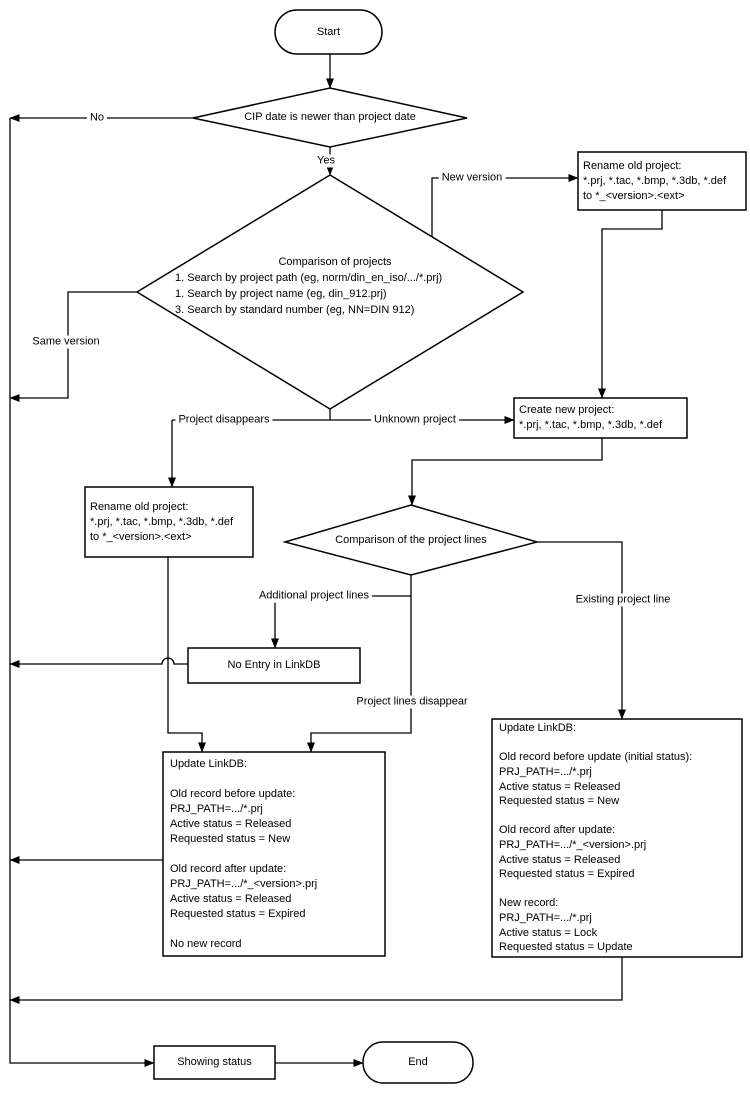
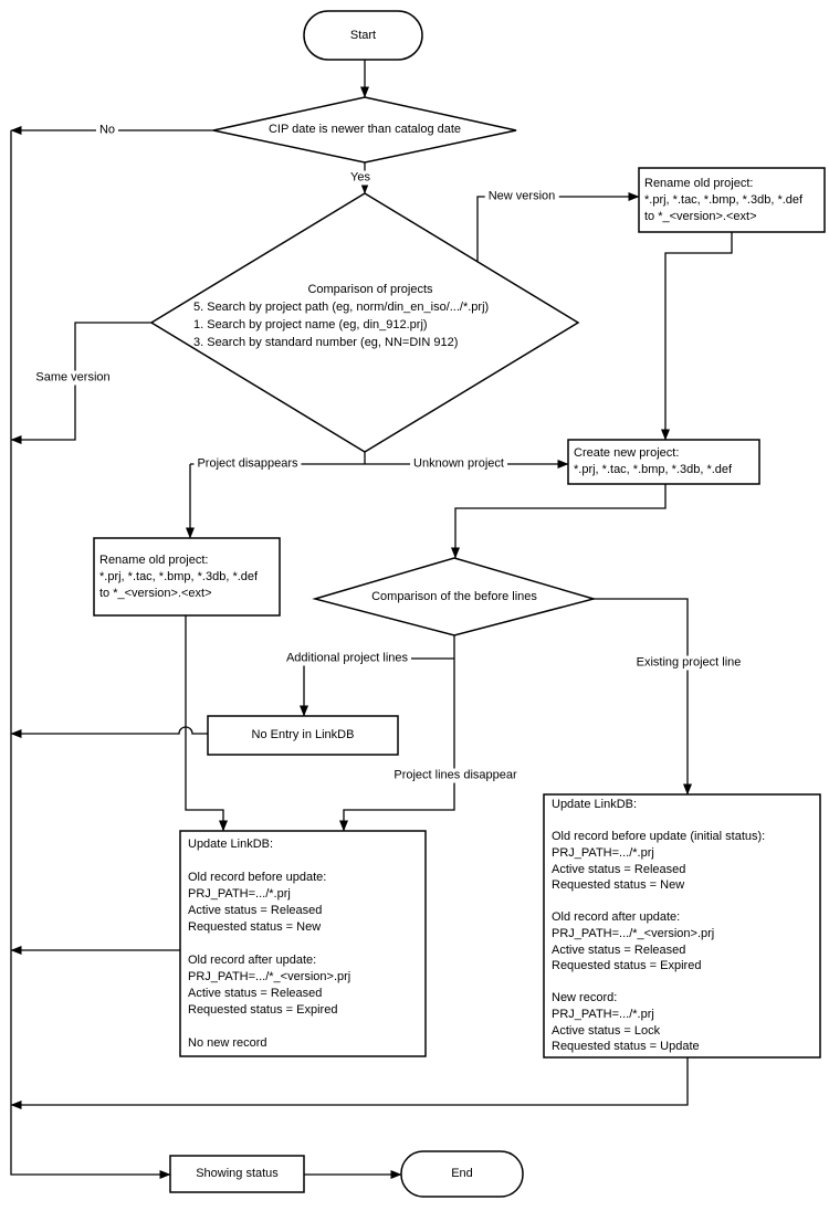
  Start
- CIP date is newer than project date
+ CIP date is newer than catalog date
  Comparison of projects
- 1. Search by project path (eg, norm/din_en_iso/.../*.prj)
+ 5. Search by project path (eg, norm/din_en_iso/.../*.prj)
  1. Search by project name (eg, din_912.prj)
  3. Search by standard number (eg, NN=DIN 912)
  Rename old project:
  *.prj, *.tac, *.bmp, *.3db, *.def
  to *_<version>.<ext>
  Create new project:
  *.prj, *.tac, *.bmp, *.3db, *.def
  Rename old project:
  *.prj, *.tac, *.bmp, *.3db, *.def
  to *_<version>.<ext>
- Comparison of the project lines
+ Comparison of the before lines
  No Entry in LinkDB
  Update LinkDB:
  Old record before update:
  PRJ_PATH=.../*.prj
  Active status = Released
  Requested status = New
  Old record after update:
  PRJ_PATH=.../*_<version>.prj
  Active status = Released
  Requested status = Expired
  No new record
  Update LinkDB:
  Old record before update (initial status):
  PRJ_PATH=.../*.prj
  Active status = Released
  Requested status = New
  Old record after update:
  PRJ_PATH=.../*_<version>.prj
  Active status = Released
  Requested status = Expired
  New record:
  PRJ_PATH=.../*.prj
  Active status = Lock
  Requested status = Update
  Showing status
  End
  No
  Yes
  New version
  Same version
  Project disappears
  Unknown project
  Additional project lines
  Existing project line
  Project lines disappear
